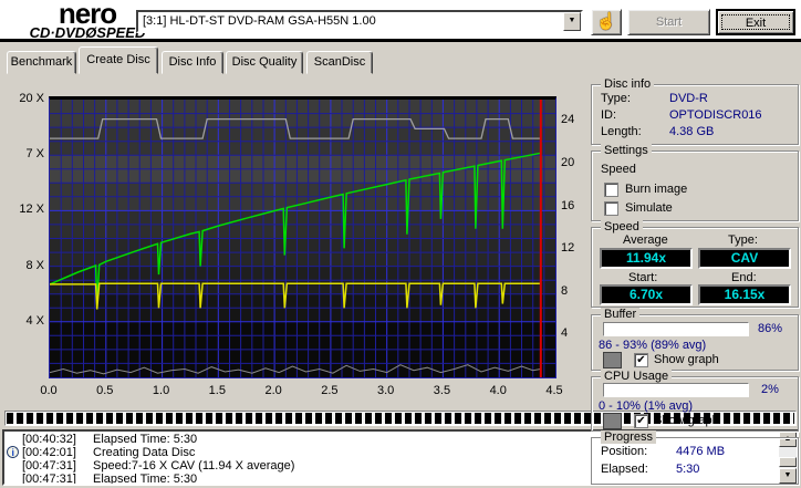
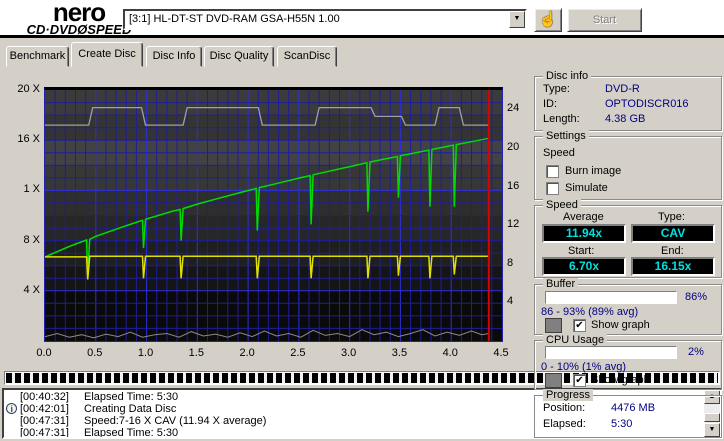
  nero
  CD·DVDØSPEE
  [3:1] HL-DT-ST DVD-RAM GSA-H55N 1.00
  ☝
  Start
- Exit
  Benchmark
  Create Disc
  Disc Info
  Disc Quality
  ScanDisc
  20 X
- 7 X
+ 16 X
- 12 X
+ 1 X
  8 X
  4 X
  24
  20
  16
  12
  8
  4
  0.0
  0.5
  1.0
  1.5
  2.0
  2.5
  3.0
  3.5
  4.0
  4.5
  [00:40:32]
  Elapsed Time: 5:30
  [00:42:01]
  Creating Data Disc
  [00:47:31]
  Speed:7-16 X CAV (11.94 X average)
  [00:47:31]
  Elapsed Time: 5:30
  Disc info
  Type:
  DVD-R
  ID:
  OPTODISCR016
  Length:
  4.38 GB
  Settings
  Speed
  Burn image
  Simulate
  Speed
  Average
  Type:
  11.94x
  CAV
  Start:
  End:
  6.70x
  16.15x
  Buffer
  86%
  86 - 93% (89% avg)
  ✔
  Show graph
  CPU Usage
  2%
  0 - 10% (1% avg)
  ✔
  Show graph
  Progress
  Position:
  4476 MB
  Elapsed:
  5:30
